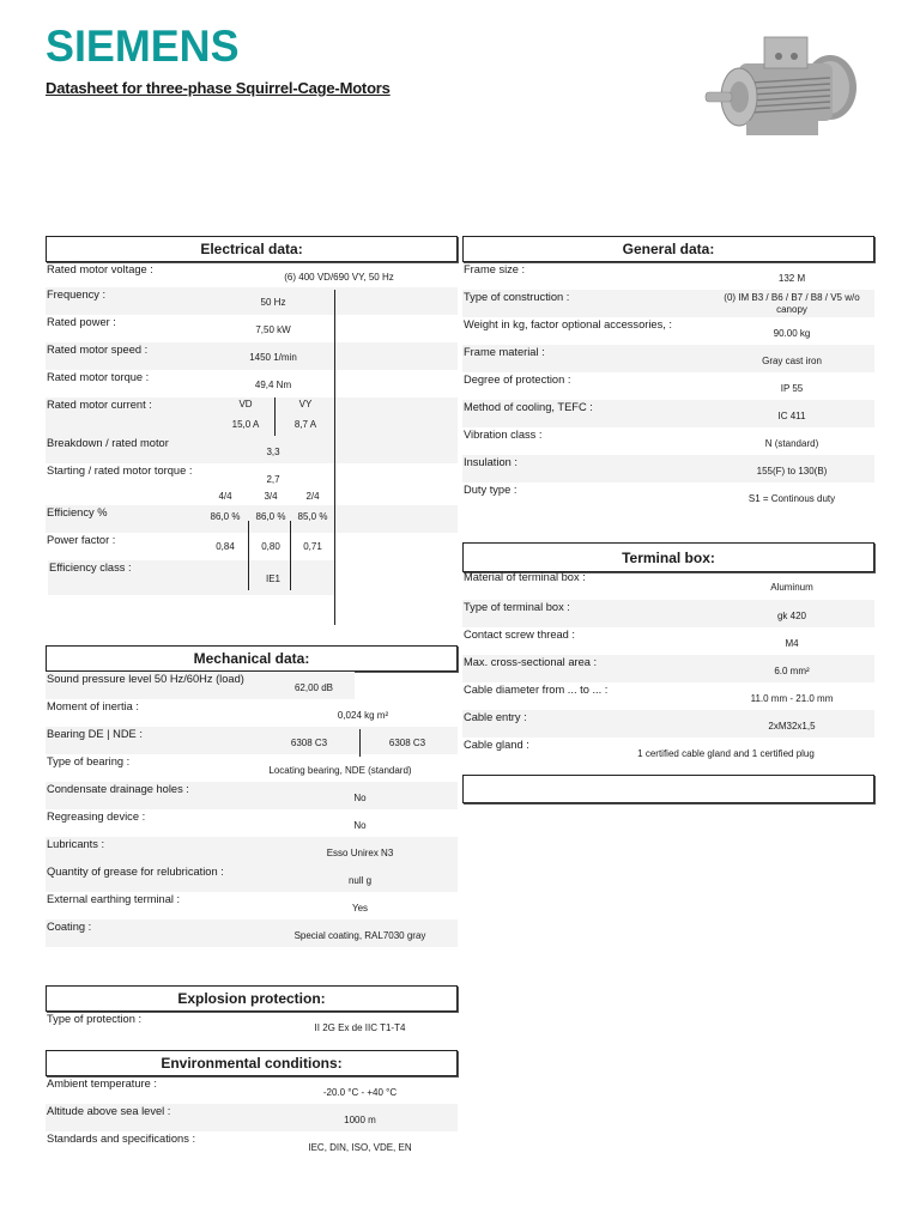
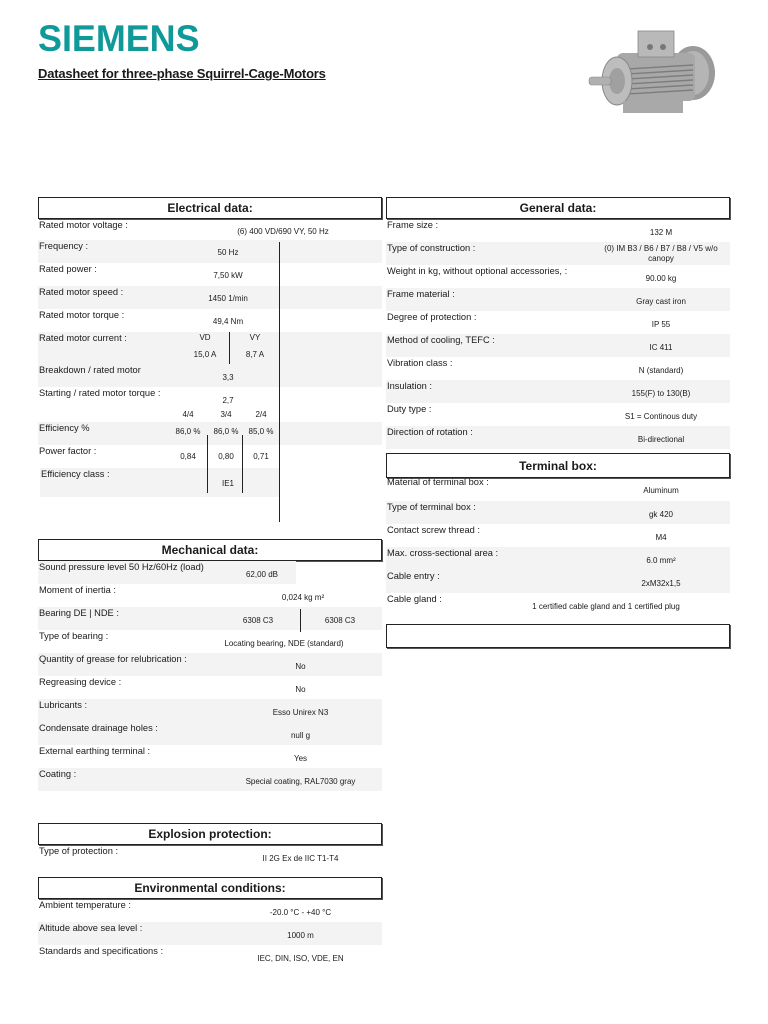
  SIEMENS
  Datasheet for three-phase Squirrel-Cage-Motors
  Electrical data:
  Rated motor voltage :
  (6) 400 VD/690 VY, 50 Hz
  Frequency :
  50 Hz
  Rated power :
  7,50 kW
  Rated motor speed :
  1450 1/min
  Rated motor torque :
  49,4 Nm
  Rated motor current :
  VD
  VY
  15,0 A
  8,7 A
  Breakdown / rated motor
  3,3
  Starting / rated motor torque :
  2,7
  4/4
  3/4
  2/4
  Efficiency %
  86,0 %
  86,0 %
  85,0 %
  Power factor :
  0,84
  0,80
  0,71
  Efficiency class :
  IE1
  Mechanical data:
  Sound pressure level 50 Hz/60Hz (load)
  62,00 dB
  Moment of inertia :
  0,024 kg m²
  Bearing DE | NDE :
  6308 C3
  6308 C3
  Type of bearing :
  Locating bearing, NDE (standard)
- Condensate drainage holes :
+ Quantity of grease for relubrication :
  No
  Regreasing device :
  No
  Lubricants :
  Esso Unirex N3
- Quantity of grease for relubrication :
+ Condensate drainage holes :
  null g
  External earthing terminal :
  Yes
  Coating :
  Special coating, RAL7030 gray
  Explosion protection:
  Type of protection :
  II 2G Ex de IIC T1-T4
  Environmental conditions:
  Ambient temperature :
  -20.0 °C - +40 °C
  Altitude above sea level :
  1000 m
  Standards and specifications :
  IEC, DIN, ISO, VDE, EN
  General data:
  Frame size :
  132 M
  Type of construction :
  (0) IM B3 / B6 / B7 / B8 / V5 w/o
  canopy
- Weight in kg, factor optional accessories, :
+ Weight in kg, without optional accessories, :
  90.00 kg
  Frame material :
  Gray cast iron
  Degree of protection :
  IP 55
  Method of cooling, TEFC :
  IC 411
  Vibration class :
  N (standard)
  Insulation :
  155(F) to 130(B)
  Duty type :
  S1 = Continous duty
+ Direction of rotation :
+ Bi-directional
  Terminal box:
  Material of terminal box :
  Aluminum
  Type of terminal box :
  gk 420
  Contact screw thread :
  M4
  Max. cross-sectional area :
  6.0 mm²
- Cable diameter from ... to ... :
- 11.0 mm - 21.0 mm
  Cable entry :
  2xM32x1,5
  Cable gland :
  1 certified cable gland and 1 certified plug
